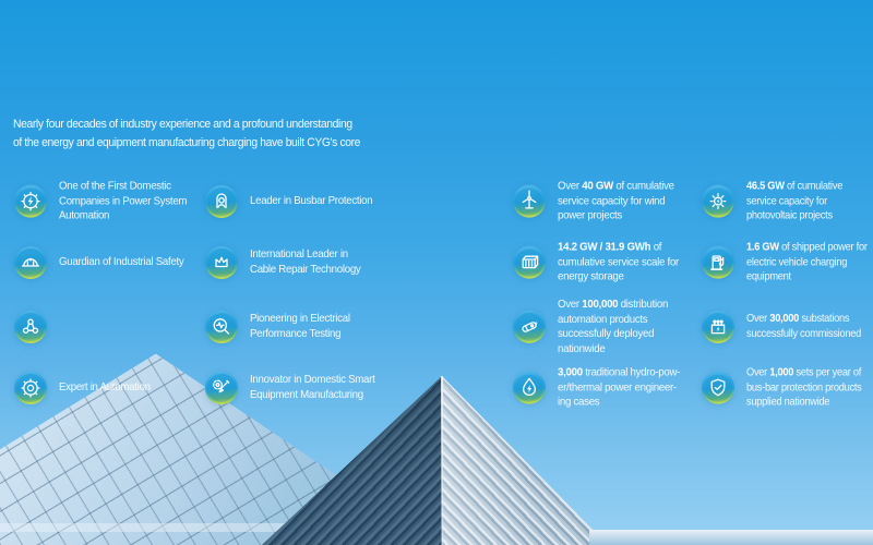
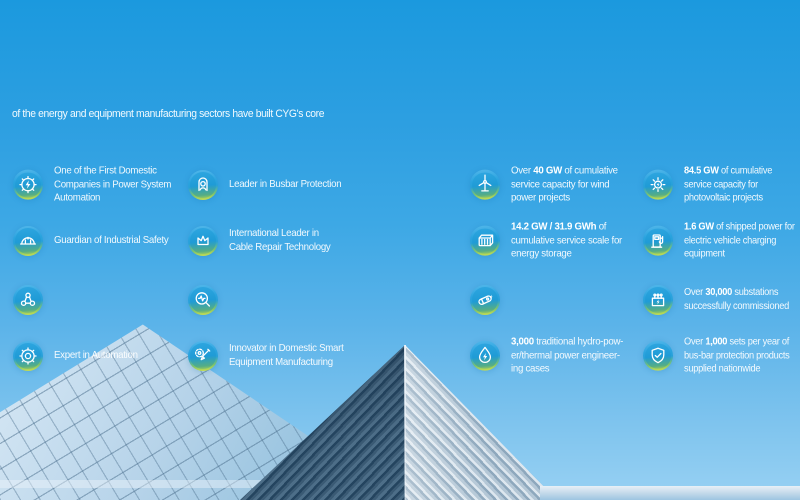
- Nearly four decades of industry experience and a profound understanding
- of the energy and equipment manufacturing charging have built CYG's core
+ of the energy and equipment manufacturing sectors have built CYG's core
  One of the First Domestic
  Companies in Power System
  Automation
  Guardian of Industrial Safety
  Expert in Automation
  Leader in Busbar Protection
  International Leader in
  Cable Repair Technology
- Pioneering in Electrical
- Performance Testing
  Innovator in Domestic Smart
  Equipment Manufacturing
  Over 40 GW of cumulative
  service capacity for wind
  power projects
  14.2 GW / 31.9 GWh of
  cumulative service scale for
  energy storage
- Over 100,000 distribution
- automation products
- successfully deployed
- nationwide
  3,000 traditional hydro-pow-
  er/thermal power engineer-
  ing cases
- 46.5 GW of cumulative
+ 84.5 GW of cumulative
  service capacity for
  photovoltaic projects
  1.6 GW of shipped power for
  electric vehicle charging
  equipment
  Over 30,000 substations
  successfully commissioned
  Over 1,000 sets per year of
  bus-bar protection products
  supplied nationwide
